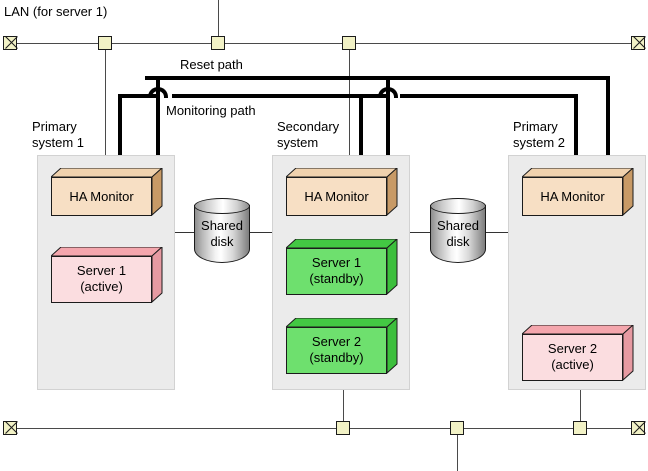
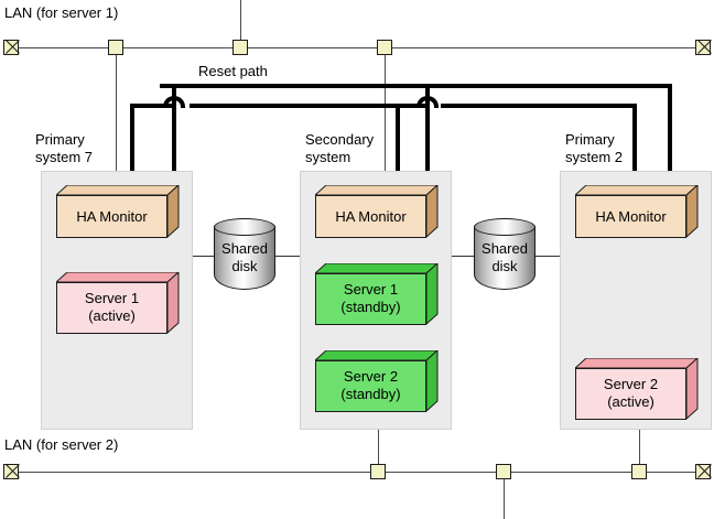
  LAN (for server 1)
  Reset path
- Monitoring path
  Primary
- system 1
+ system 7
  HA Monitor
  Server 1
  (active)
  Shared
  disk
  Secondary
  system
  HA Monitor
  Server 1
  (standby)
  Server 2
  (standby)
  Shared
  disk
  Primary
  system 2
  HA Monitor
  Server 2
  (active)
+ LAN (for server 2)
